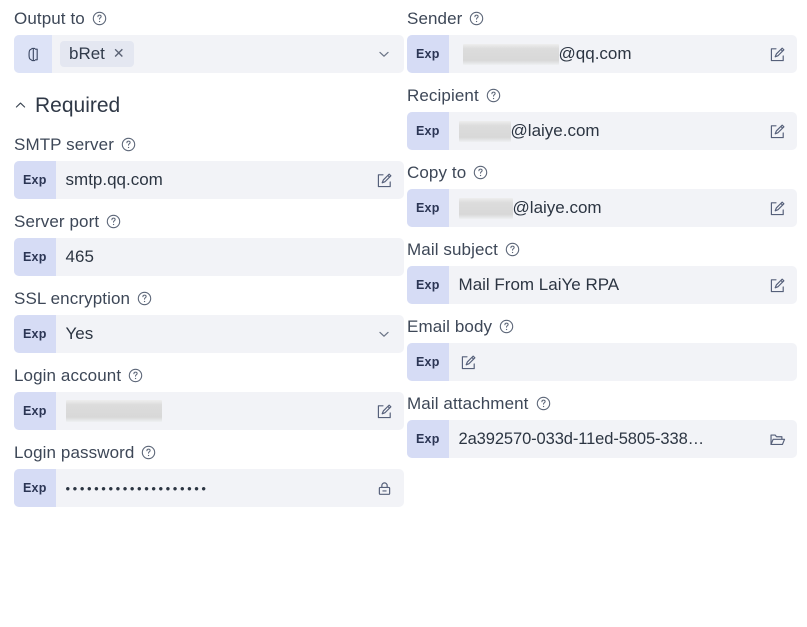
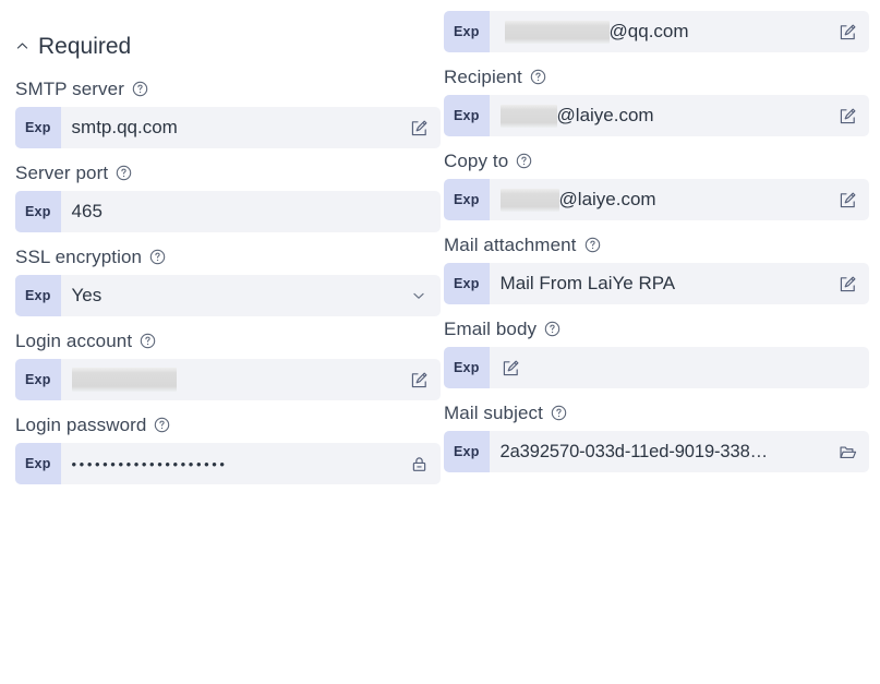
- Output to
- bRet
- ✕
  Required
  SMTP server
  Exp
  smtp.qq.com
  Server port
  Exp
  465
  SSL encryption
  Exp
  Yes
  Login account
  Exp
  Login password
  Exp
  ••••••••••••••••••••
- Sender
  Exp
  @qq.com
  Recipient
  Exp
  @laiye.com
  Copy to
  Exp
  @laiye.com
- Mail subject
+ Mail attachment
  Exp
  Mail From LaiYe RPA
  Email body
  Exp
- Mail attachment
+ Mail subject
  Exp
- 2a392570-033d-11ed-5805-338…
+ 2a392570-033d-11ed-9019-338…
